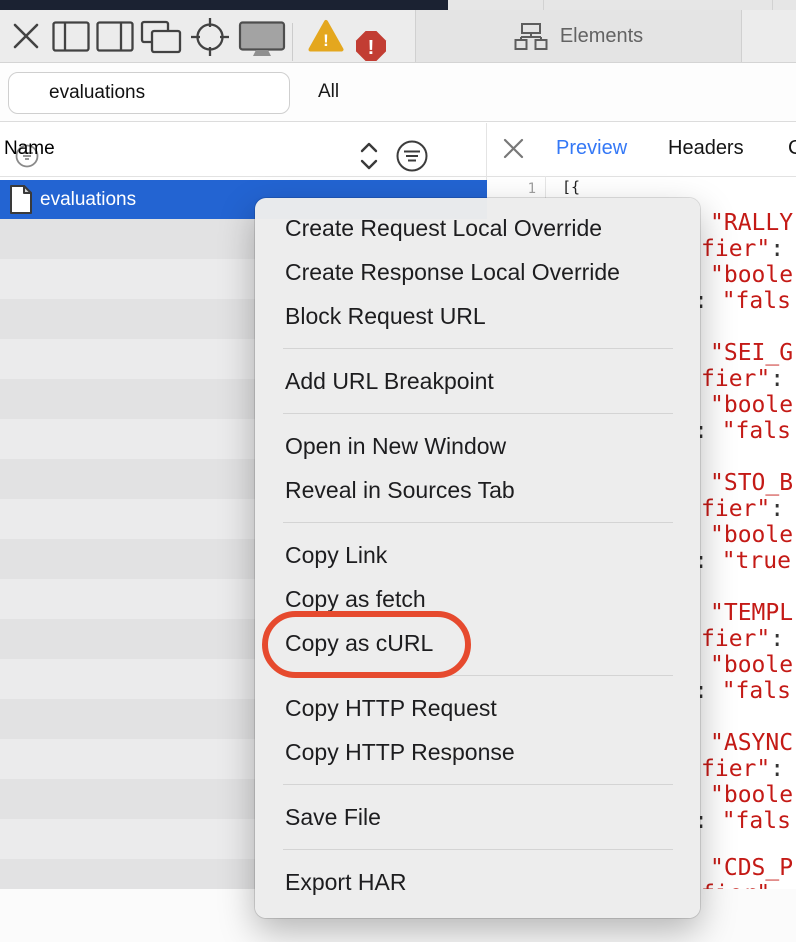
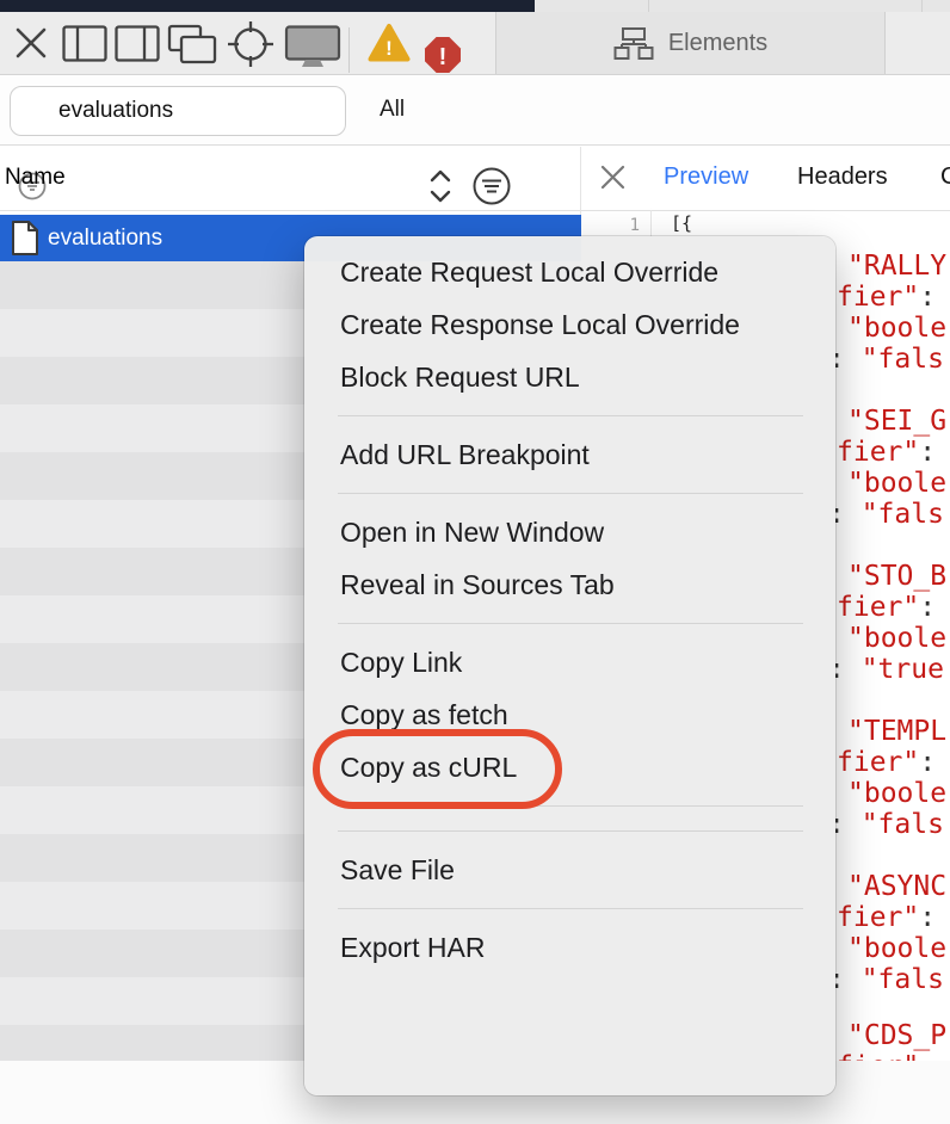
  !
  !
  Elements
  evaluations
  All
  Name
  evaluations
  Preview
  Headers
  C
  1
  [{
  "RALLY
  fier":
  "boole
  : "fals
  "SEI_G
  fier":
  "boole
  : "fals
  "STO_B
  fier":
  "boole
  : "true
  "TEMPL
  fier":
  "boole
  : "fals
  "ASYNC
  fier":
  "boole
  : "fals
  "CDS_P
  Create Request Local Override
  Create Response Local Override
  Block Request URL
  Add URL Breakpoint
  Open in New Window
  Reveal in Sources Tab
  Copy Link
  Copy as fetch
  Copy as cURL
- Copy HTTP Request
- Copy HTTP Response
  Save File
  Export HAR
